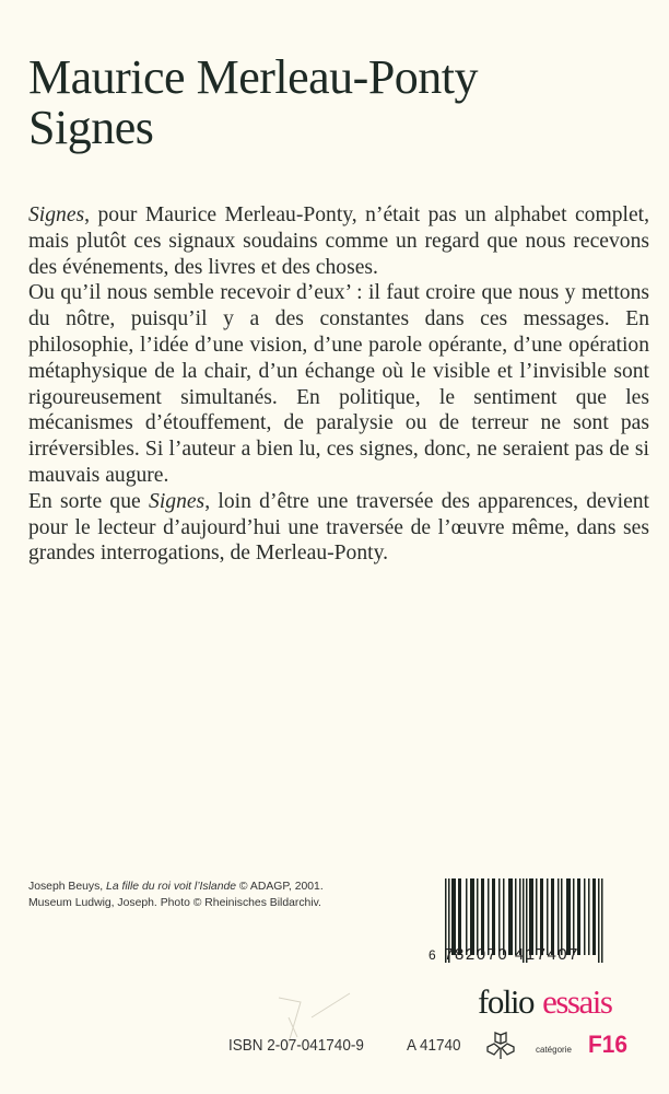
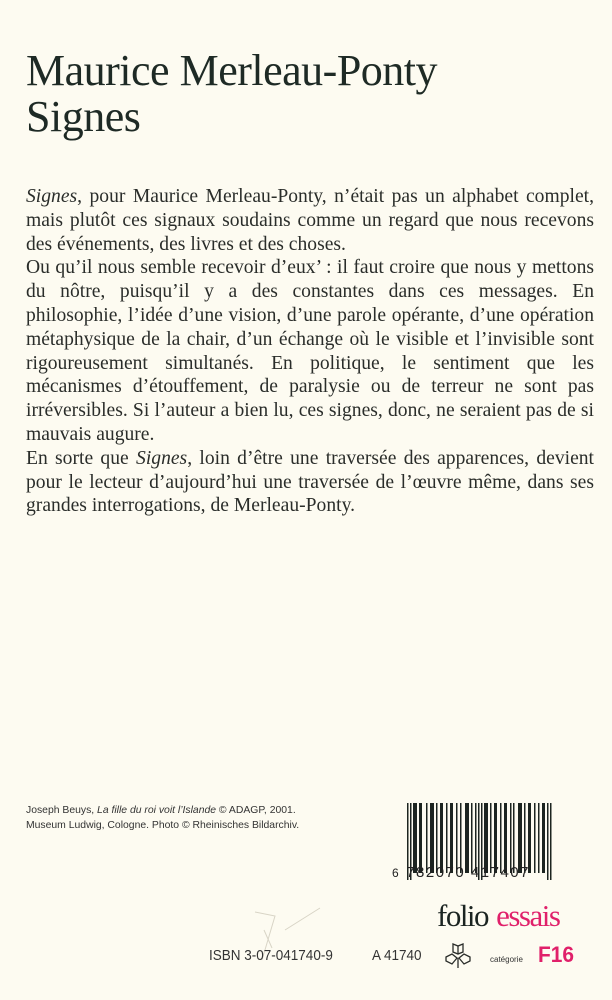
  Maurice Merleau-Ponty
  Signes
  Signes, pour Maurice Merleau-Ponty, n’était pas un alphabet complet, mais plutôt ces signaux soudains comme un regard que nous recevons des événements, des livres et des choses.
  Ou qu’il nous semble recevoir d’eux’ : il faut croire que nous y mettons du nôtre, puisqu’il y a des constantes dans ces messages. En philosophie, l’idée d’une vision, d’une parole opérante, d’une opération métaphysique de la chair, d’un échange où le visible et l’invisible sont rigoureusement simultanés. En politique, le sentiment que les mécanismes d’étouffement, de paralysie ou de terreur ne sont pas irréversibles. Si l’auteur a bien lu, ces signes, donc, ne seraient pas de si mauvais augure.
  En sorte que Signes, loin d’être une traversée des apparences, devient pour le lecteur d’aujourd’hui une traversée de l’œuvre même, dans ses grandes interrogations, de Merleau-Ponty.
  Joseph Beuys, La fille du roi voit l’Islande © ADAGP, 2001.
- Museum Ludwig, Joseph. Photo © Rheinisches Bildarchiv.
+ Museum Ludwig, Cologne. Photo © Rheinisches Bildarchiv.
  6 782070 417407
  folio essais
- ISBN 2-07-041740-9
+ ISBN 3-07-041740-9
  A 41740
  catégorie
  F16
